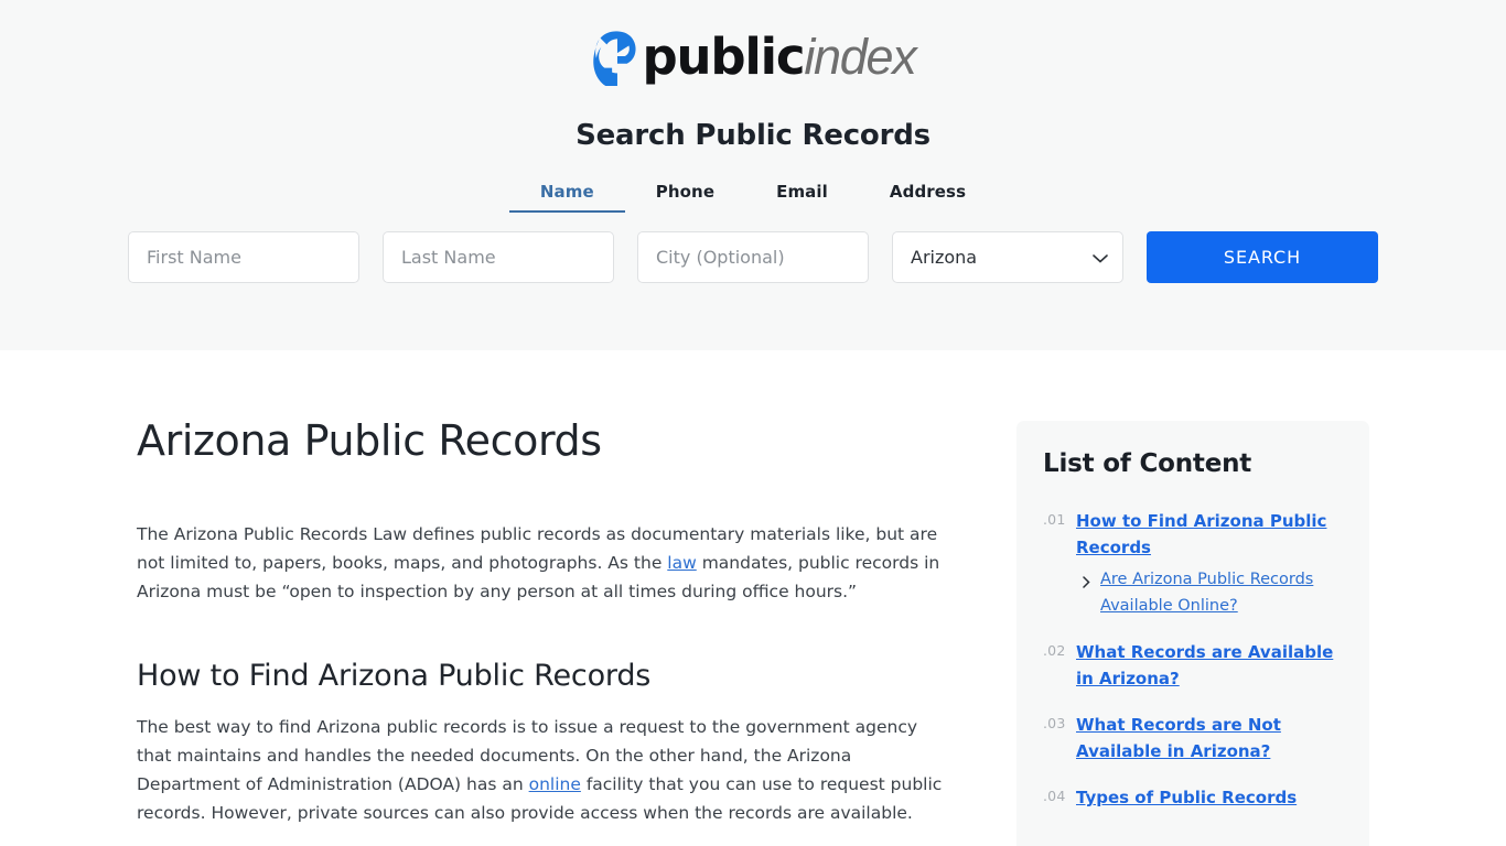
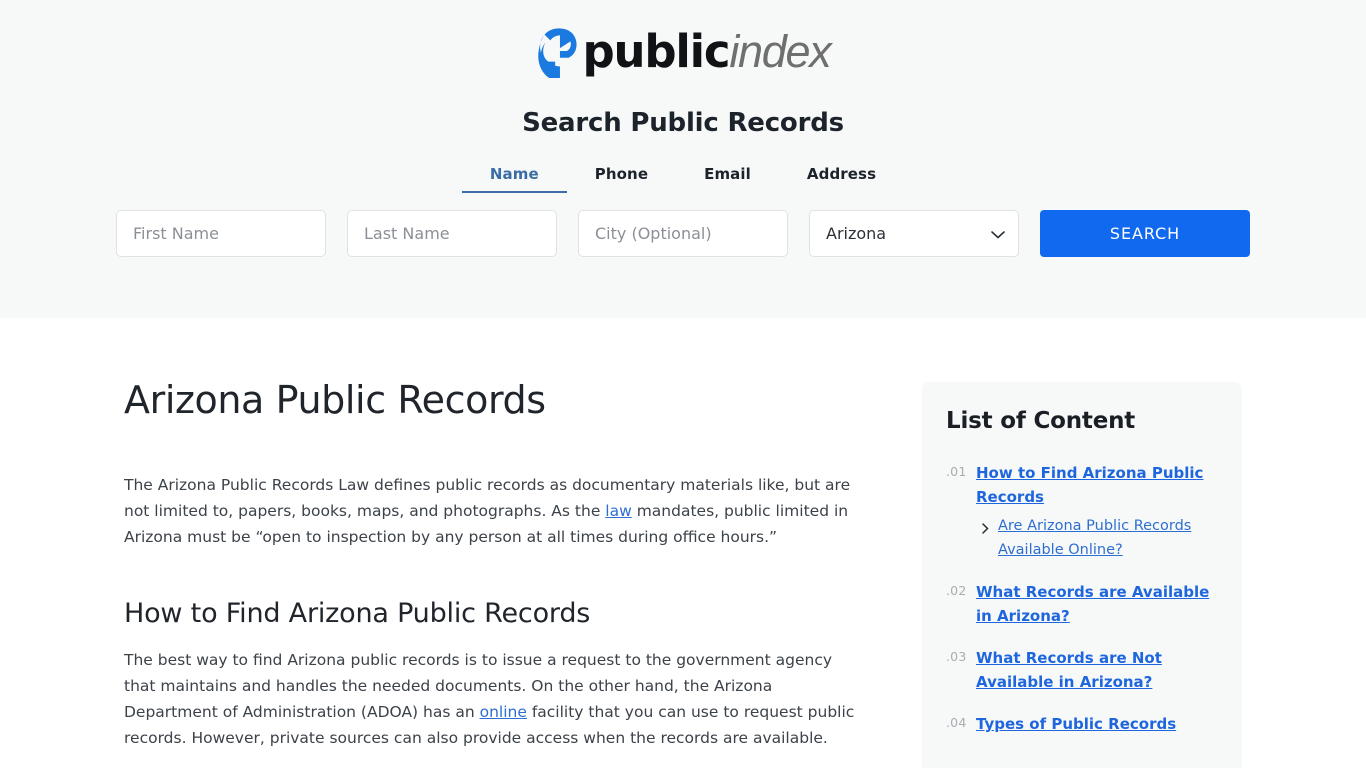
  public
  index
  Search Public Records
  Name
  Phone
  Email
  Address
  First Name
  Last Name
  City (Optional)
  Arizona
  SEARCH
  Arizona Public Records
- The Arizona Public Records Law defines public records as documentary materials like, but are not limited to, papers, books, maps, and photographs. As the law mandates, public records in Arizona must be “open to inspection by any person at all times during office hours.”
+ The Arizona Public Records Law defines public records as documentary materials like, but are not limited to, papers, books, maps, and photographs. As the law mandates, public limited in Arizona must be “open to inspection by any person at all times during office hours.”
  How to Find Arizona Public Records
  The best way to find Arizona public records is to issue a request to the government agency that maintains and handles the needed documents. On the other hand, the Arizona Department of Administration (ADOA) has an online facility that you can use to request public records. However, private sources can also provide access when the records are available.
  List of Content
  .01
  How to Find Arizona Public Records
  Are Arizona Public Records Available Online?
  .02
  What Records are Available in Arizona?
  .03
  What Records are Not Available in Arizona?
  .04
  Types of Public Records
